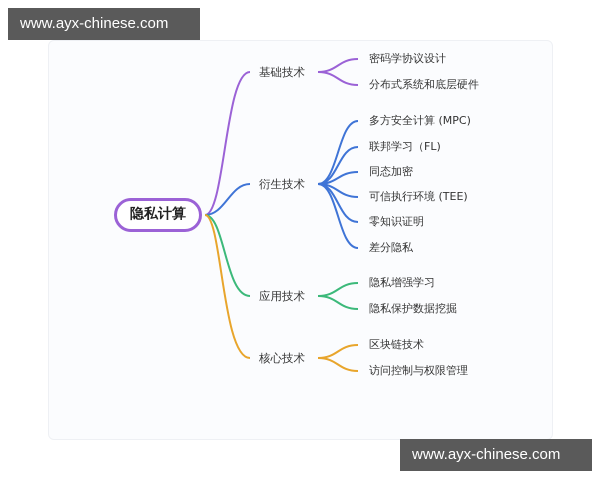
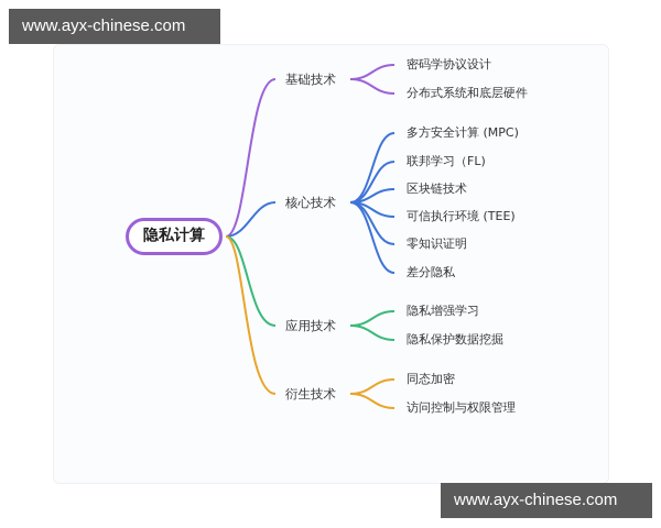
  隐私计算
  基础技术
- 衍生技术
+ 核心技术
  应用技术
- 核心技术
+ 衍生技术
  密码学协议设计
  分布式系统和底层硬件
  多方安全计算 (MPC)
  联邦学习（FL)
- 同态加密
+ 区块链技术
  可信执行环境 (TEE)
  零知识证明
  差分隐私
  隐私增强学习
  隐私保护数据挖掘
- 区块链技术
+ 同态加密
  访问控制与权限管理
  www.ayx-chinese.com
  www.ayx-chinese.com
